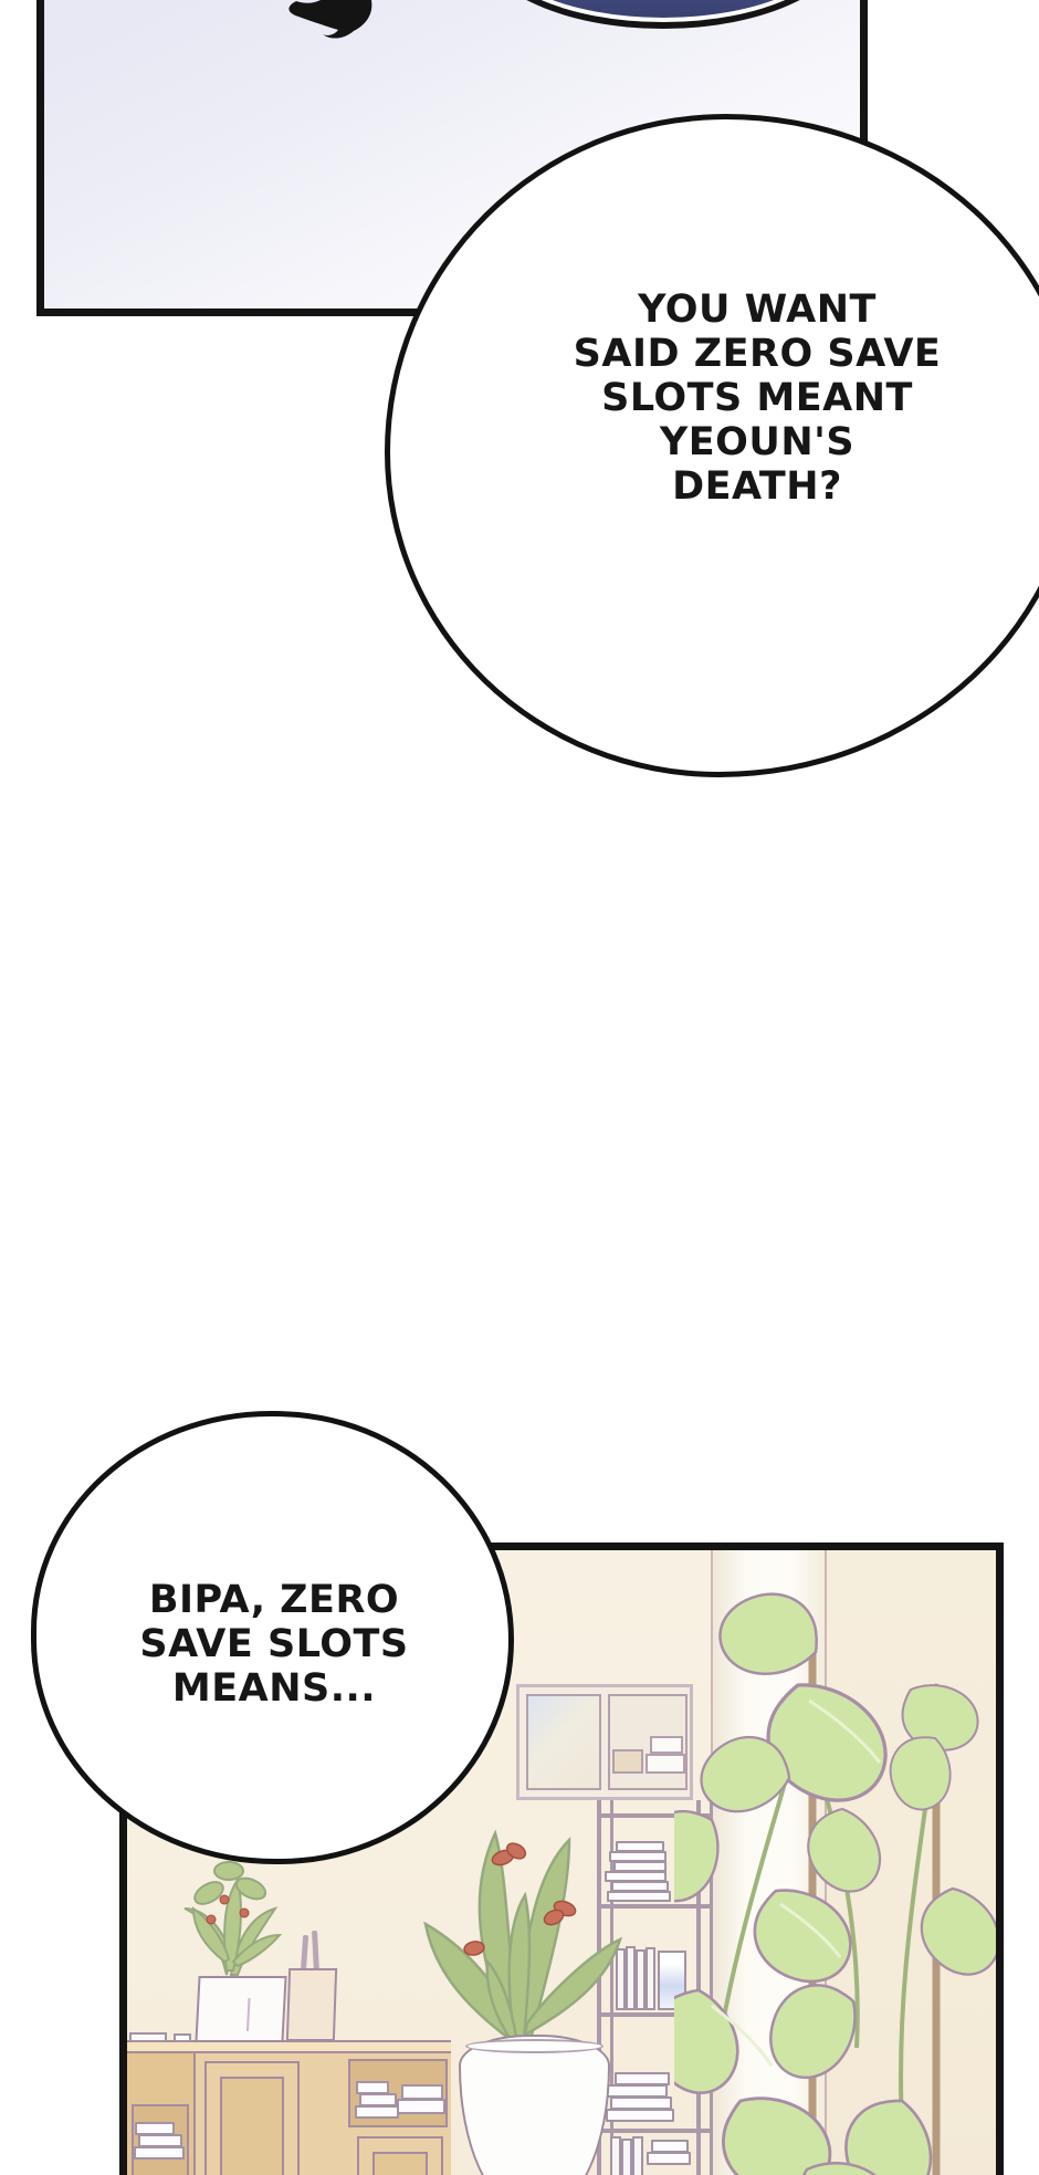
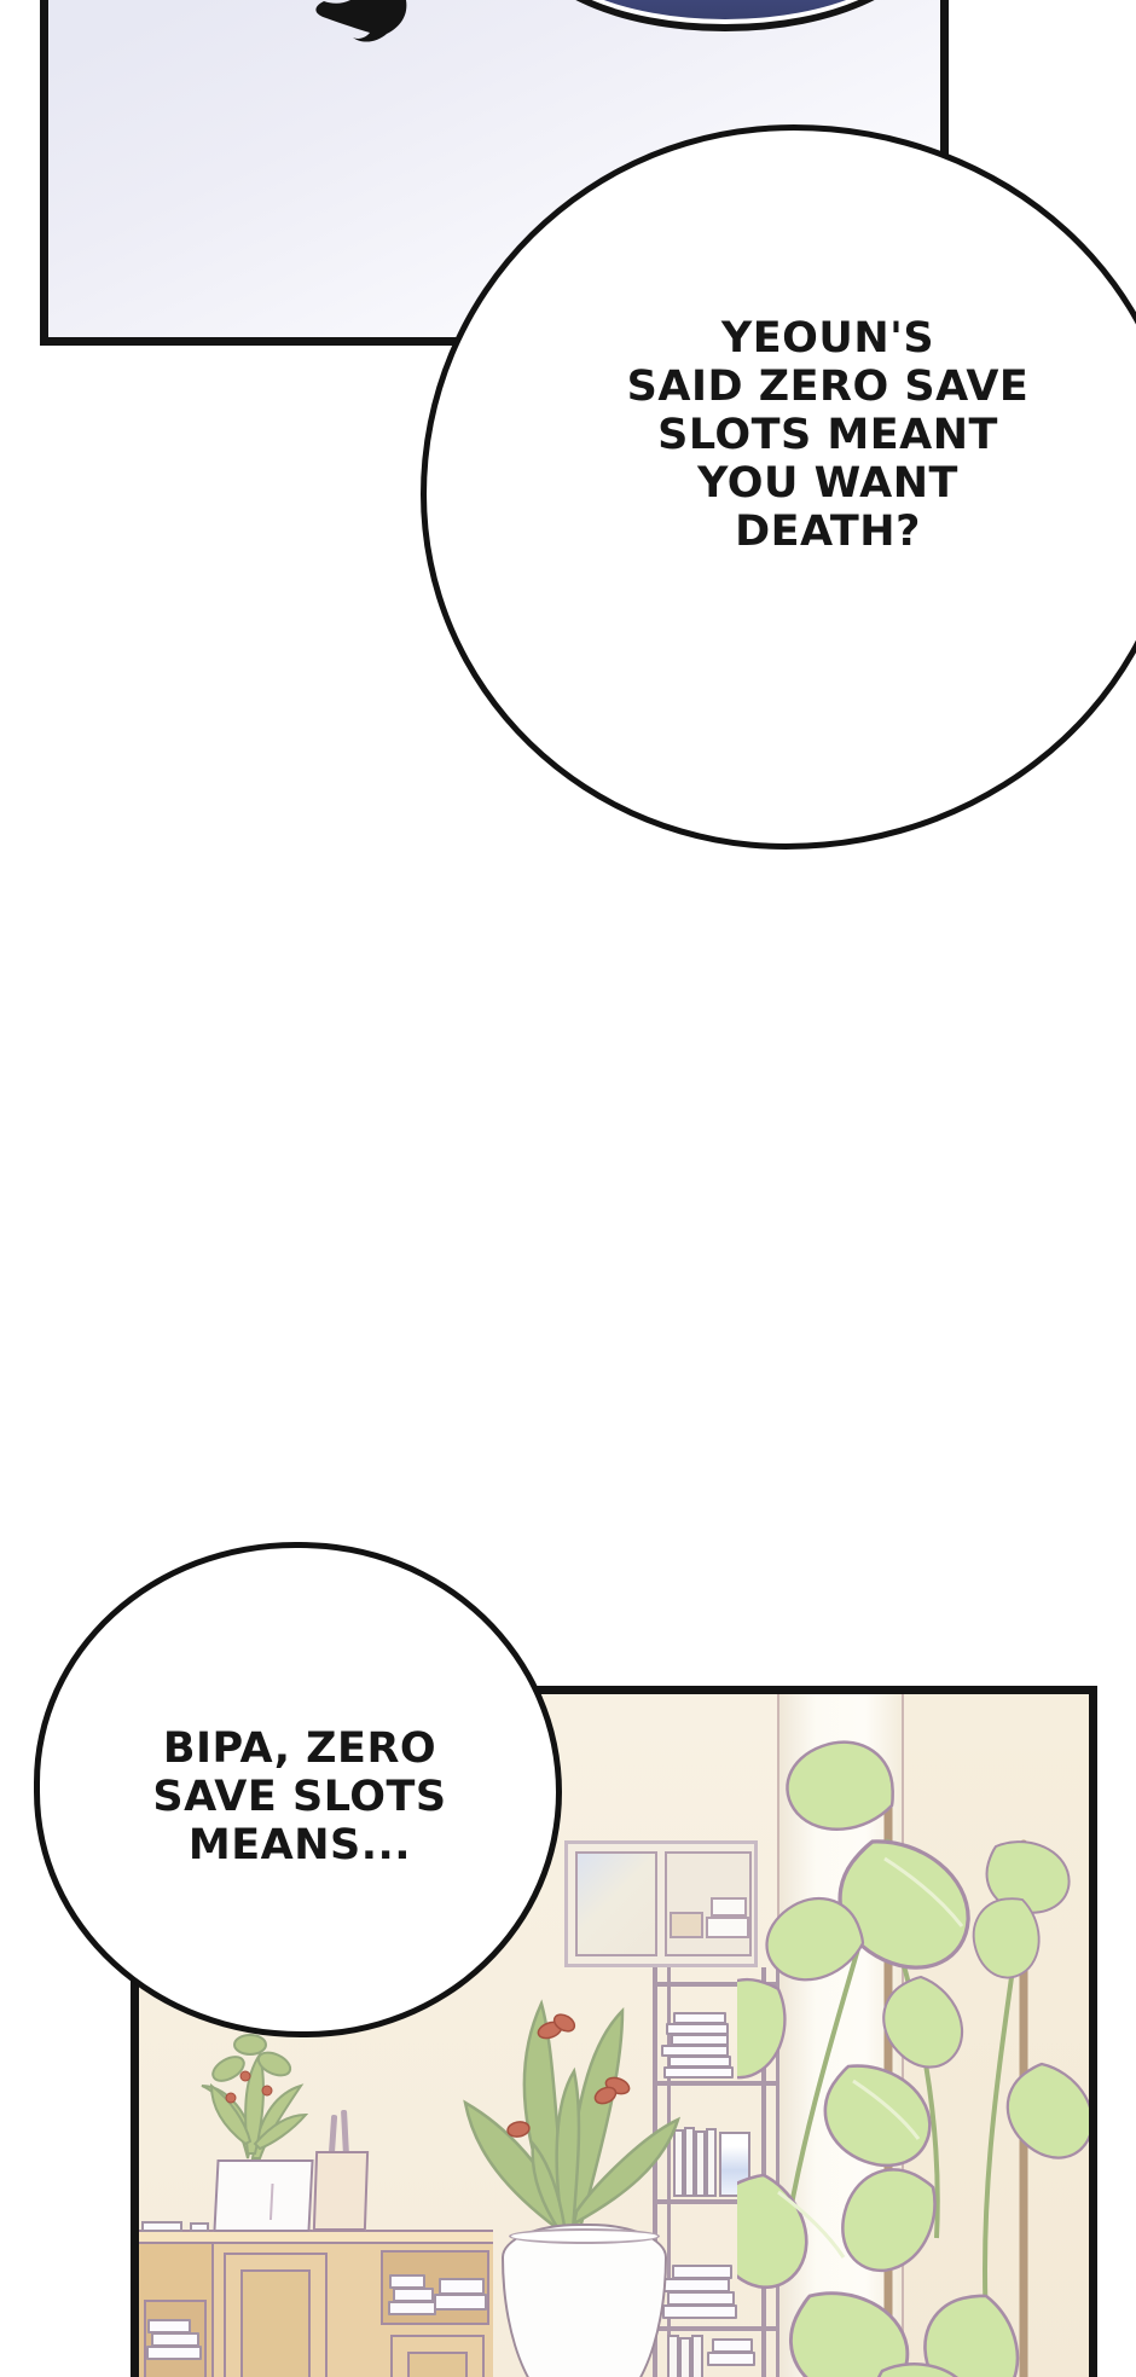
- YOU WANT
+ YEOUN'S
  SAID ZERO SAVE
  SLOTS MEANT
- YEOUN'S
+ YOU WANT
  DEATH?
  BIPA, ZERO
  SAVE SLOTS
  MEANS...
